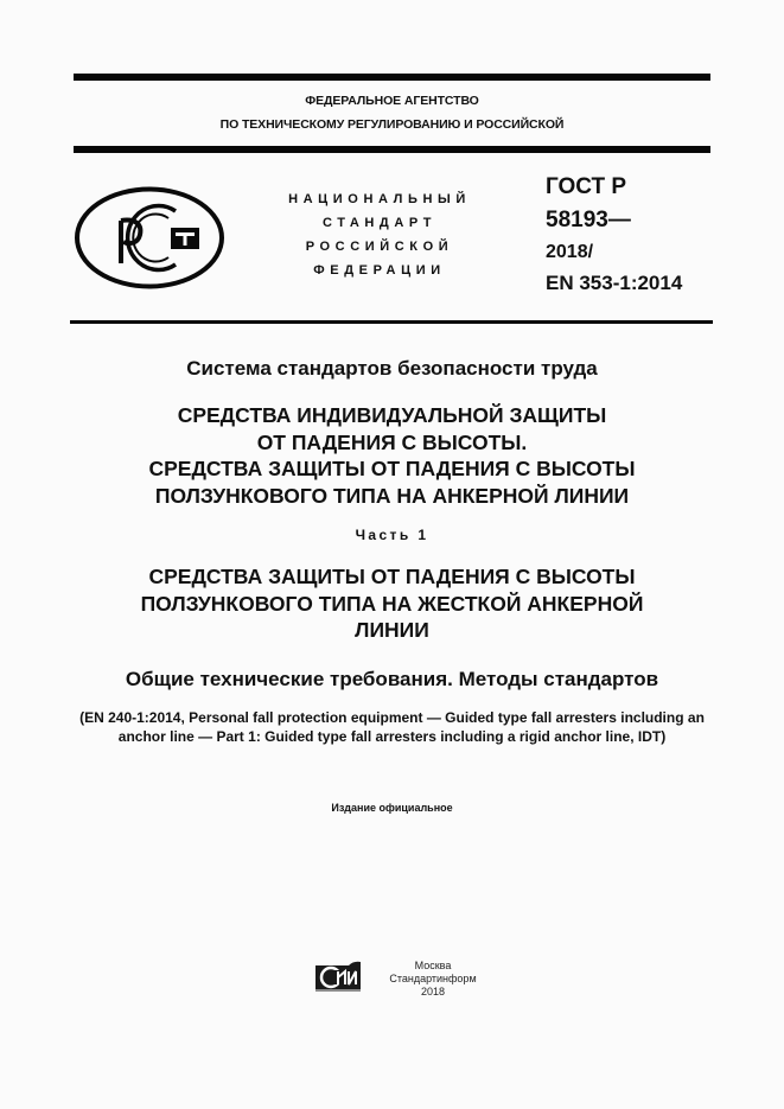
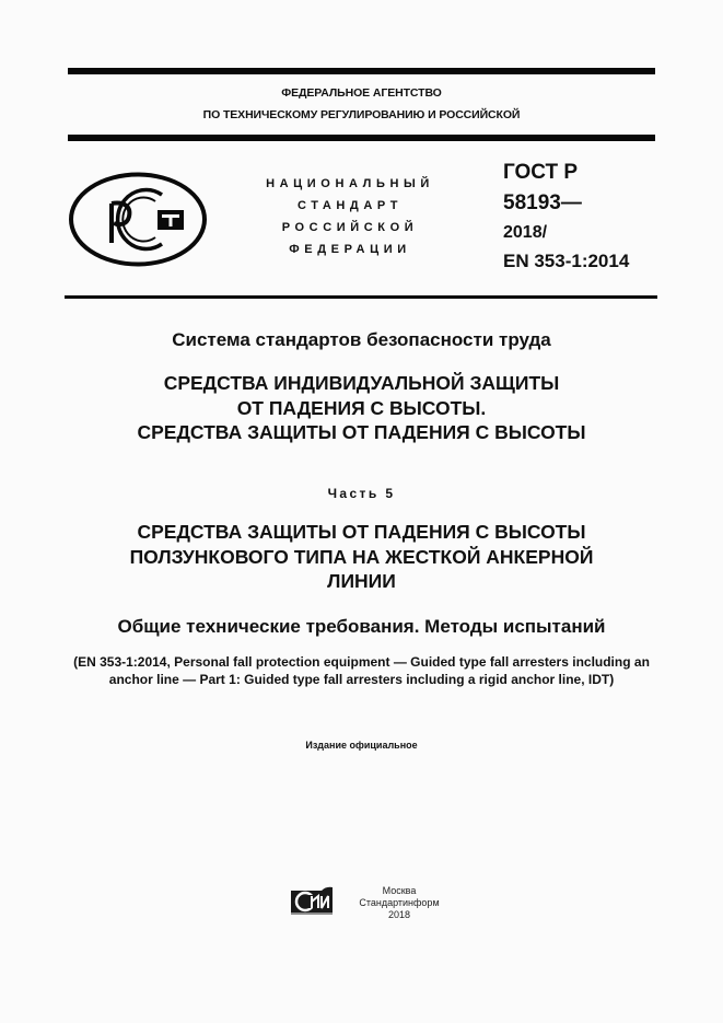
  ФЕДЕРАЛЬНОЕ АГЕНТСТВО
  ПО ТЕХНИЧЕСКОМУ РЕГУЛИРОВАНИЮ И РОССИЙСКОЙ
  НАЦИОНАЛЬНЫЙ
  СТАНДАРТ
  РОССИЙСКОЙ
  ФЕДЕРАЦИИ
  ГОСТ Р
  58193—
  2018/
  EN 353-1:2014
  Система стандартов безопасности труда
  СРЕДСТВА ИНДИВИДУАЛЬНОЙ ЗАЩИТЫ
  ОТ ПАДЕНИЯ С ВЫСОТЫ.
  СРЕДСТВА ЗАЩИТЫ ОТ ПАДЕНИЯ С ВЫСОТЫ
- ПОЛЗУНКОВОГО ТИПА НА АНКЕРНОЙ ЛИНИИ
- Часть 1
+ Часть 5
  СРЕДСТВА ЗАЩИТЫ ОТ ПАДЕНИЯ С ВЫСОТЫ
  ПОЛЗУНКОВОГО ТИПА НА ЖЕСТКОЙ АНКЕРНОЙ
  ЛИНИИ
- Общие технические требования. Методы стандартов
+ Общие технические требования. Методы испытаний
- (EN 240-1:2014, Personal fall protection equipment — Guided type fall arresters including an anchor line — Part 1: Guided type fall arresters including a rigid anchor line, IDT)
+ (EN 353-1:2014, Personal fall protection equipment — Guided type fall arresters including an anchor line — Part 1: Guided type fall arresters including a rigid anchor line, IDT)
  Издание официальное
  Москва
  Стандартинформ
  2018
